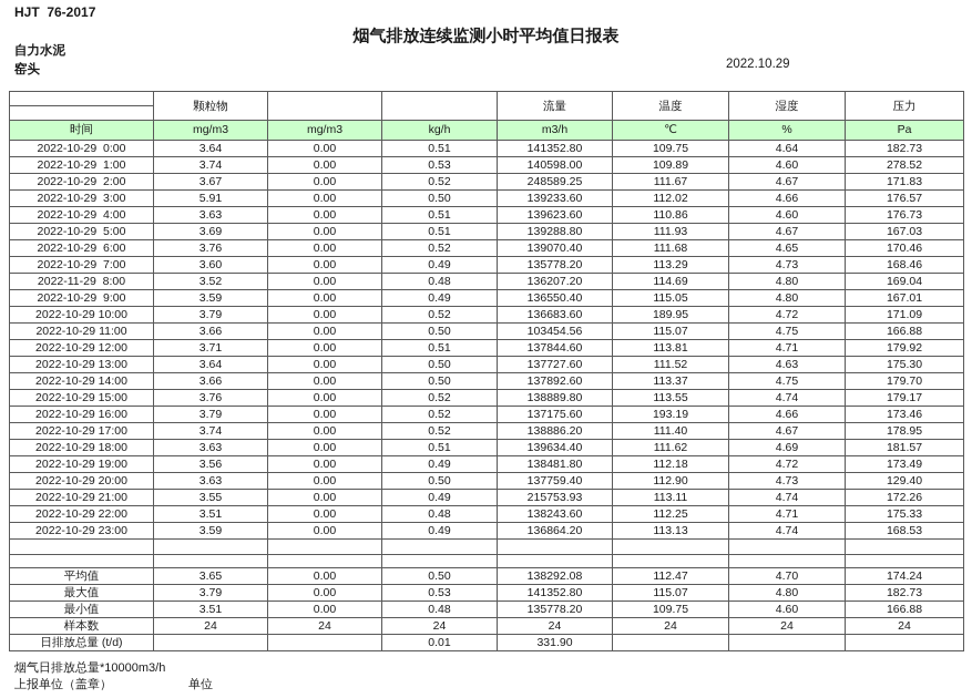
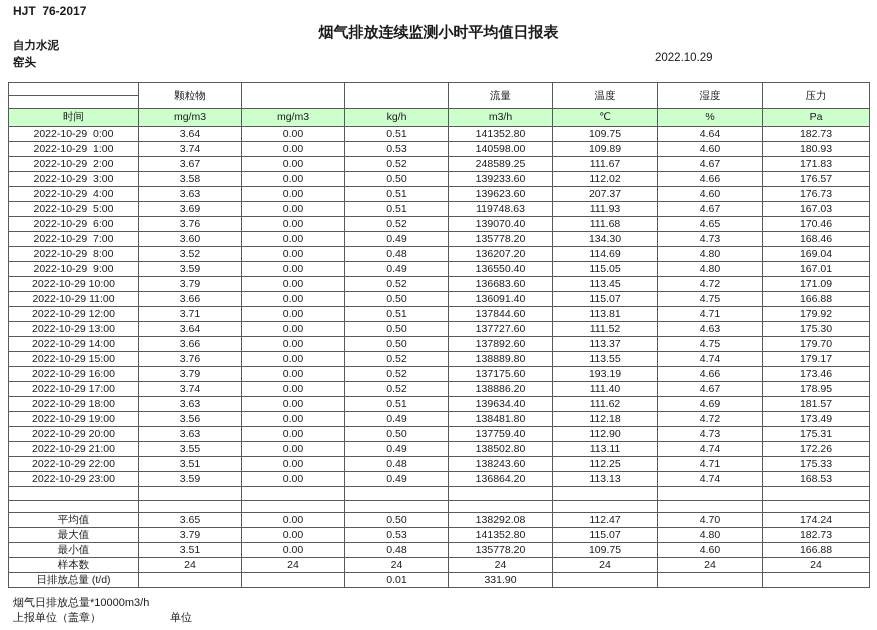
  HJT 76-2017
  烟气排放连续监测小时平均值日报表
  自力水泥
  窑头
  2022.10.29
  	颗粒物			流量	温度	湿度	压力
  时间	mg/m3	mg/m3	kg/h	m3/h	℃	%	Pa
  2022-10-29 0:00	3.64	0.00	0.51	141352.80	109.75	4.64	182.73
- 2022-10-29 1:00	3.74	0.00	0.53	140598.00	109.89	4.60	278.52
+ 2022-10-29 1:00	3.74	0.00	0.53	140598.00	109.89	4.60	180.93
  2022-10-29 2:00	3.67	0.00	0.52	248589.25	111.67	4.67	171.83
- 2022-10-29 3:00	5.91	0.00	0.50	139233.60	112.02	4.66	176.57
+ 2022-10-29 3:00	3.58	0.00	0.50	139233.60	112.02	4.66	176.57
- 2022-10-29 4:00	3.63	0.00	0.51	139623.60	110.86	4.60	176.73
+ 2022-10-29 4:00	3.63	0.00	0.51	139623.60	207.37	4.60	176.73
- 2022-10-29 5:00	3.69	0.00	0.51	139288.80	111.93	4.67	167.03
+ 2022-10-29 5:00	3.69	0.00	0.51	119748.63	111.93	4.67	167.03
  2022-10-29 6:00	3.76	0.00	0.52	139070.40	111.68	4.65	170.46
- 2022-10-29 7:00	3.60	0.00	0.49	135778.20	113.29	4.73	168.46
+ 2022-10-29 7:00	3.60	0.00	0.49	135778.20	134.30	4.73	168.46
- 2022-11-29 8:00	3.52	0.00	0.48	136207.20	114.69	4.80	169.04
+ 2022-10-29 8:00	3.52	0.00	0.48	136207.20	114.69	4.80	169.04
  2022-10-29 9:00	3.59	0.00	0.49	136550.40	115.05	4.80	167.01
- 2022-10-29 10:00	3.79	0.00	0.52	136683.60	189.95	4.72	171.09
+ 2022-10-29 10:00	3.79	0.00	0.52	136683.60	113.45	4.72	171.09
- 2022-10-29 11:00	3.66	0.00	0.50	103454.56	115.07	4.75	166.88
+ 2022-10-29 11:00	3.66	0.00	0.50	136091.40	115.07	4.75	166.88
  2022-10-29 12:00	3.71	0.00	0.51	137844.60	113.81	4.71	179.92
  2022-10-29 13:00	3.64	0.00	0.50	137727.60	111.52	4.63	175.30
  2022-10-29 14:00	3.66	0.00	0.50	137892.60	113.37	4.75	179.70
  2022-10-29 15:00	3.76	0.00	0.52	138889.80	113.55	4.74	179.17
  2022-10-29 16:00	3.79	0.00	0.52	137175.60	193.19	4.66	173.46
  2022-10-29 17:00	3.74	0.00	0.52	138886.20	111.40	4.67	178.95
  2022-10-29 18:00	3.63	0.00	0.51	139634.40	111.62	4.69	181.57
  2022-10-29 19:00	3.56	0.00	0.49	138481.80	112.18	4.72	173.49
- 2022-10-29 20:00	3.63	0.00	0.50	137759.40	112.90	4.73	129.40
+ 2022-10-29 20:00	3.63	0.00	0.50	137759.40	112.90	4.73	175.31
- 2022-10-29 21:00	3.55	0.00	0.49	215753.93	113.11	4.74	172.26
+ 2022-10-29 21:00	3.55	0.00	0.49	138502.80	113.11	4.74	172.26
  2022-10-29 22:00	3.51	0.00	0.48	138243.60	112.25	4.71	175.33
  2022-10-29 23:00	3.59	0.00	0.49	136864.20	113.13	4.74	168.53
  平均值	3.65	0.00	0.50	138292.08	112.47	4.70	174.24
  最大值	3.79	0.00	0.53	141352.80	115.07	4.80	182.73
  最小值	3.51	0.00	0.48	135778.20	109.75	4.60	166.88
  样本数	24	24	24	24	24	24	24
  日排放总量 (t/d)			0.01	331.90
  烟气日排放总量*10000m3/h
  上报单位（盖章）
  单位
